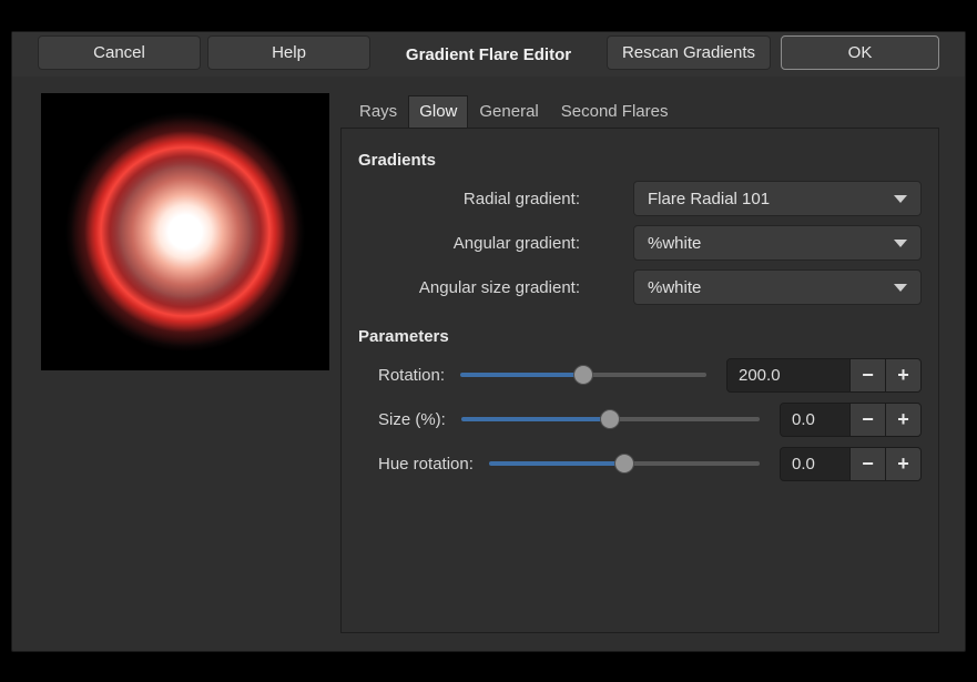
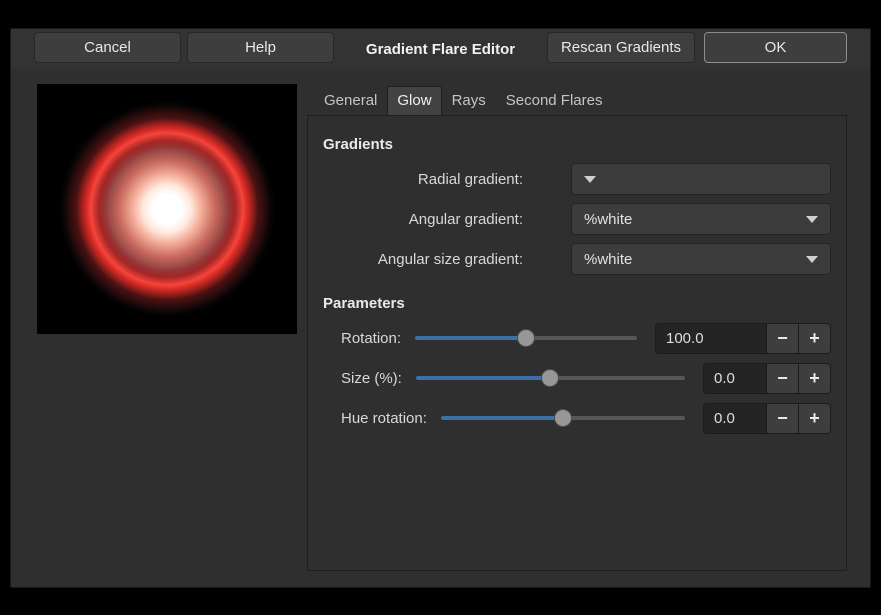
  Cancel
  Help
  Gradient Flare Editor
  Rescan Gradients
  OK
- Rays
+ General
  Glow
- General
+ Rays
  Second Flares
  Gradients
  Radial gradient:
- Flare Radial 101
  Angular gradient:
  %white
  Angular size gradient:
  %white
  Parameters
  Rotation:
- 200.0
+ 100.0
  −
  +
  Size (%):
  0.0
  −
  +
  Hue rotation:
  0.0
  −
  +
